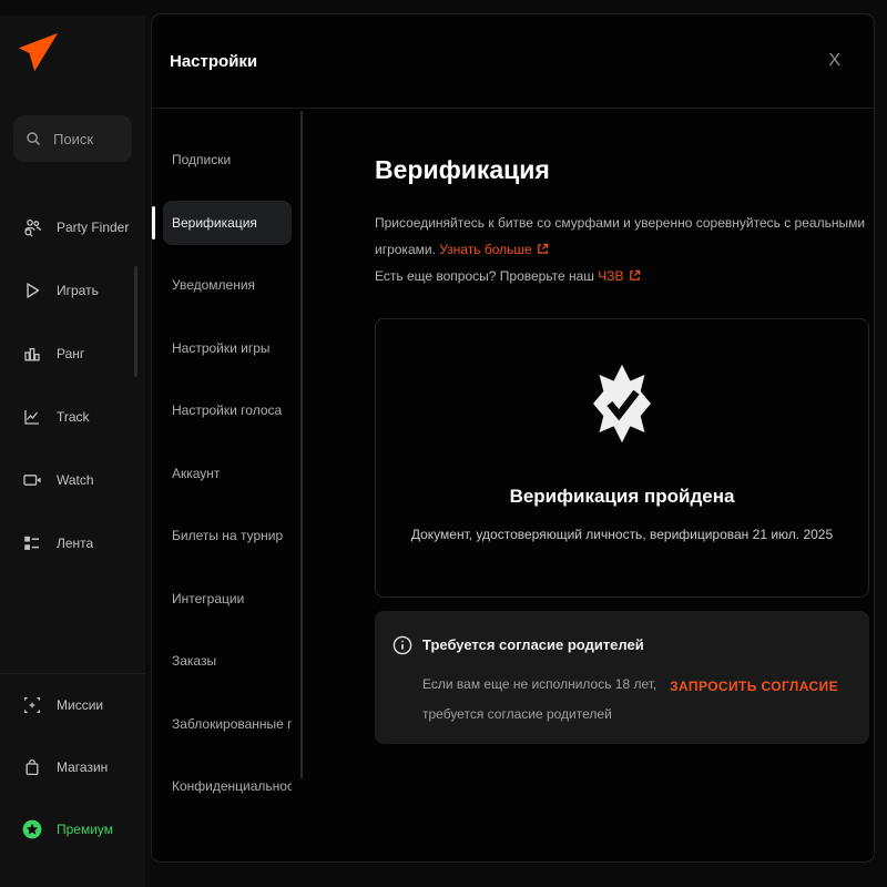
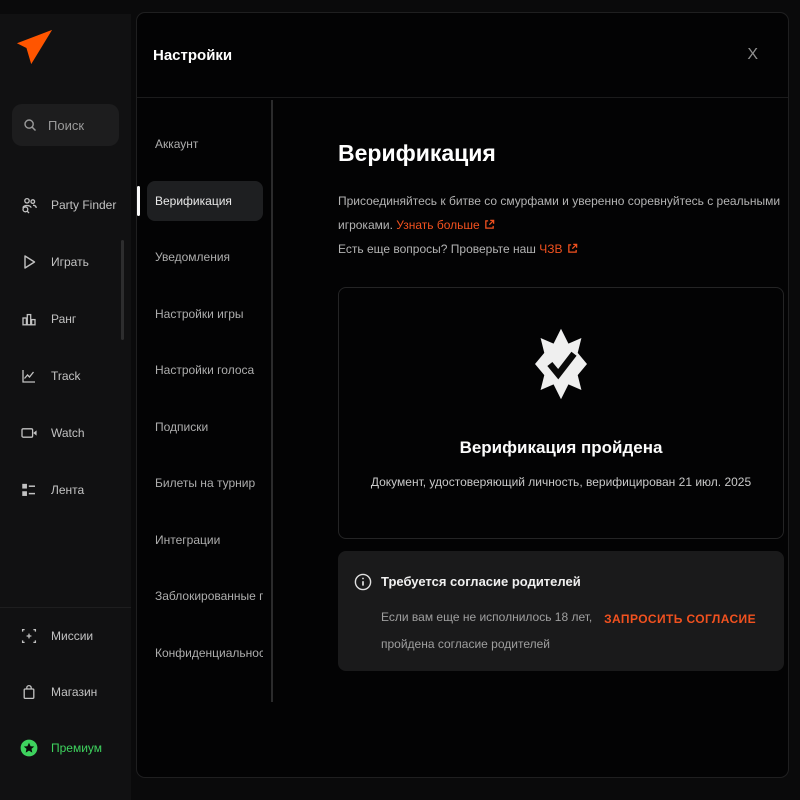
  Поиск
  Party Finder
  Играть
  Ранг
  Track
  Watch
  Лента
  Миссии
  Магазин
  Премиум
  Настройки
  X
- Подписки
+ Аккаунт
  Верификация
  Уведомления
  Настройки игры
  Настройки голоса
- Аккаунт
+ Подписки
  Билеты на турнир
  Интеграции
- Заказы
  Заблокированные п
  Конфиденциальнос
  Верификация
  Присоединяйтесь к битве со смурфами и уверенно соревнуйтесь с реальными игроками. Узнать больше
  Есть еще вопросы? Проверьте наш ЧЗВ
  Верификация пройдена
  Документ, удостоверяющий личность, верифицирован 21 июл. 2025
  Требуется согласие родителей
- Если вам еще не исполнилось 18 лет, требуется согласие родителей
+ Если вам еще не исполнилось 18 лет, пройдена согласие родителей
  ЗАПРОСИТЬ СОГЛАСИЕ
